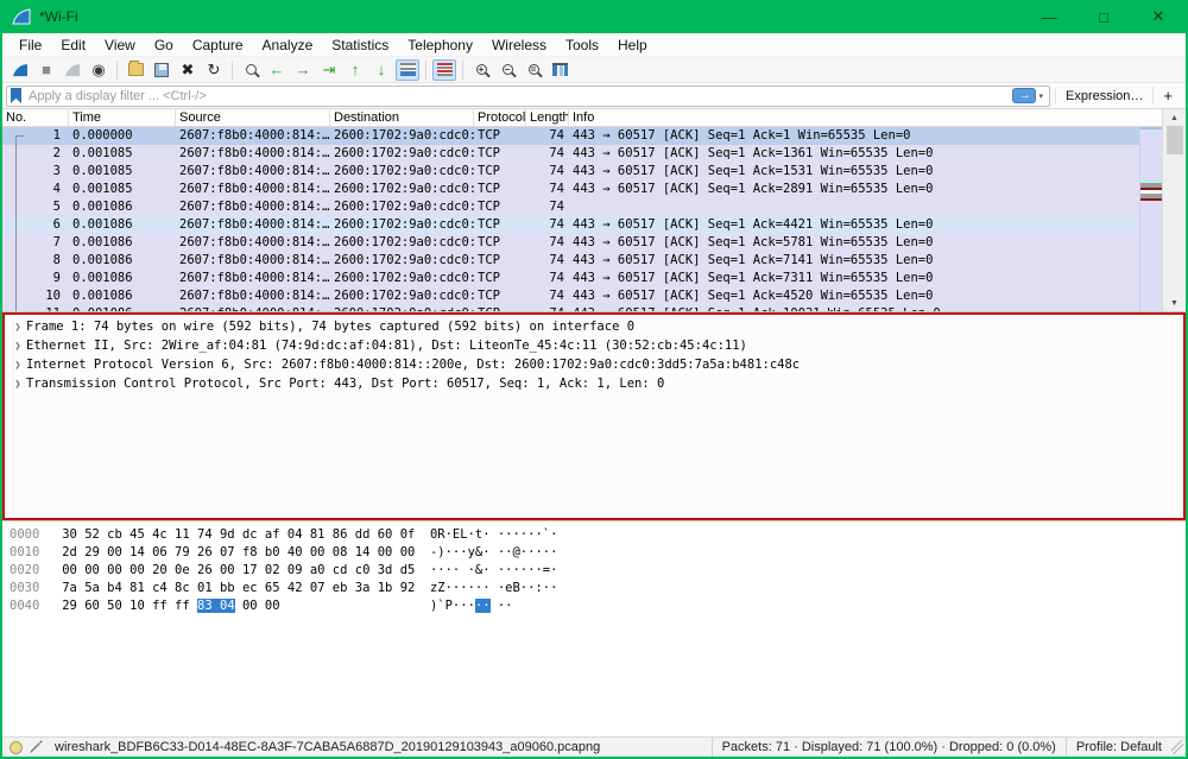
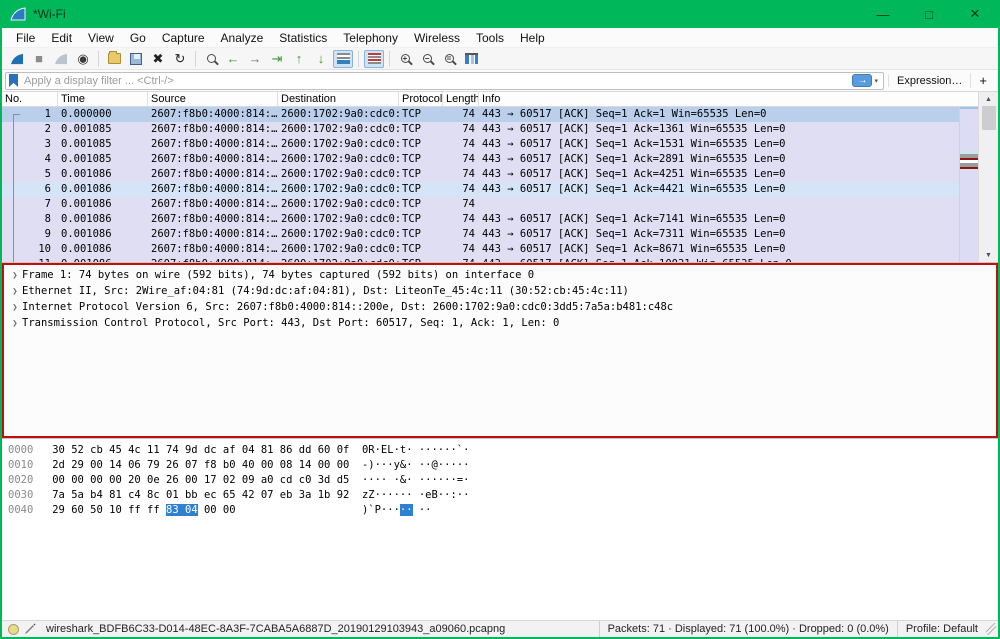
  *Wi-Fi
  —
  □
  ✕
  File
  Edit
  View
  Go
  Capture
  Analyze
  Statistics
  Telephony
  Wireless
  Tools
  Help
  ■
  ◉
  ✖
  ↻
  ←
  →
  ⇥
  ↑
  ↓
  +
  −
  =
  Apply a display filter ... <Ctrl-/>
  →
  Expression…
  +
  No.
  Time
  Source
  Destination
  Protocol
  Length
  Info
  1
  0.000000
  2607:f8b0:4000:814:…
  2600:1702:9a0:cdc0:
  TCP
  74
  443 → 60517 [ACK] Seq=1 Ack=1 Win=65535 Len=0
  2
  0.001085
  2607:f8b0:4000:814:…
  2600:1702:9a0:cdc0:
  TCP
  74
  443 → 60517 [ACK] Seq=1 Ack=1361 Win=65535 Len=0
  3
  0.001085
  2607:f8b0:4000:814:…
  2600:1702:9a0:cdc0:
  TCP
  74
  443 → 60517 [ACK] Seq=1 Ack=1531 Win=65535 Len=0
  4
  0.001085
  2607:f8b0:4000:814:…
  2600:1702:9a0:cdc0:
  TCP
  74
  443 → 60517 [ACK] Seq=1 Ack=2891 Win=65535 Len=0
  5
  0.001086
  2607:f8b0:4000:814:…
  2600:1702:9a0:cdc0:
  TCP
  74
+ 443 → 60517 [ACK] Seq=1 Ack=4251 Win=65535 Len=0
  6
  0.001086
  2607:f8b0:4000:814:…
  2600:1702:9a0:cdc0:
  TCP
  74
  443 → 60517 [ACK] Seq=1 Ack=4421 Win=65535 Len=0
  7
  0.001086
  2607:f8b0:4000:814:…
  2600:1702:9a0:cdc0:
  TCP
  74
- 443 → 60517 [ACK] Seq=1 Ack=5781 Win=65535 Len=0
  8
  0.001086
  2607:f8b0:4000:814:…
  2600:1702:9a0:cdc0:
  TCP
  74
  443 → 60517 [ACK] Seq=1 Ack=7141 Win=65535 Len=0
  9
  0.001086
  2607:f8b0:4000:814:…
  2600:1702:9a0:cdc0:
  TCP
  74
  443 → 60517 [ACK] Seq=1 Ack=7311 Win=65535 Len=0
  10
  0.001086
  2607:f8b0:4000:814:…
  2600:1702:9a0:cdc0:
  TCP
  74
- 443 → 60517 [ACK] Seq=1 Ack=4520 Win=65535 Len=0
+ 443 → 60517 [ACK] Seq=1 Ack=8671 Win=65535 Len=0
  ❯ Frame 1: 74 bytes on wire (592 bits), 74 bytes captured (592 bits) on interface 0
  ❯ Ethernet II, Src: 2Wire_af:04:81 (74:9d:dc:af:04:81), Dst: LiteonTe_45:4c:11 (30:52:cb:45:4c:11)
  ❯ Internet Protocol Version 6, Src: 2607:f8b0:4000:814::200e, Dst: 2600:1702:9a0:cdc0:3dd5:7a5a:b481:c48c
  ❯ Transmission Control Protocol, Src Port: 443, Dst Port: 60517, Seq: 1, Ack: 1, Len: 0
  0000 30 52 cb 45 4c 11 74 9d dc af 04 81 86 dd 60 0f 0R·EL·t· ······`·
  0010 2d 29 00 14 06 79 26 07 f8 b0 40 00 08 14 00 00 -)···y&· ··@·····
  0020 00 00 00 00 20 0e 26 00 17 02 09 a0 cd c0 3d d5 ···· ·&· ······=·
  0030 7a 5a b4 81 c4 8c 01 bb ec 65 42 07 eb 3a 1b 92 zZ······ ·eB··:··
  0040 29 60 50 10 ff ff 83 04 00 00 )`P····· ··
  wireshark_BDFB6C33-D014-48EC-8A3F-7CABA5A6887D_20190129103943_a09060.pcapng
  Packets: 71 · Displayed: 71 (100.0%) · Dropped: 0 (0.0%)
  Profile: Default
